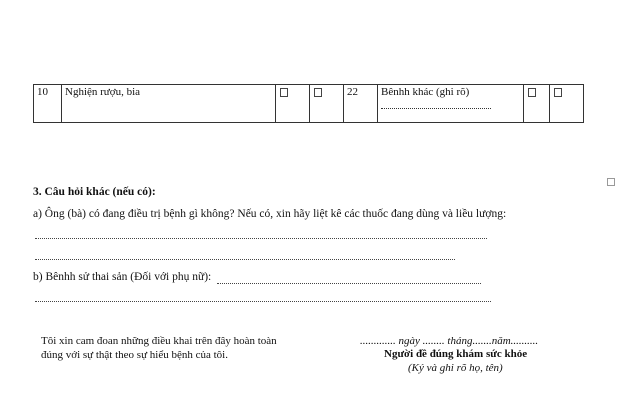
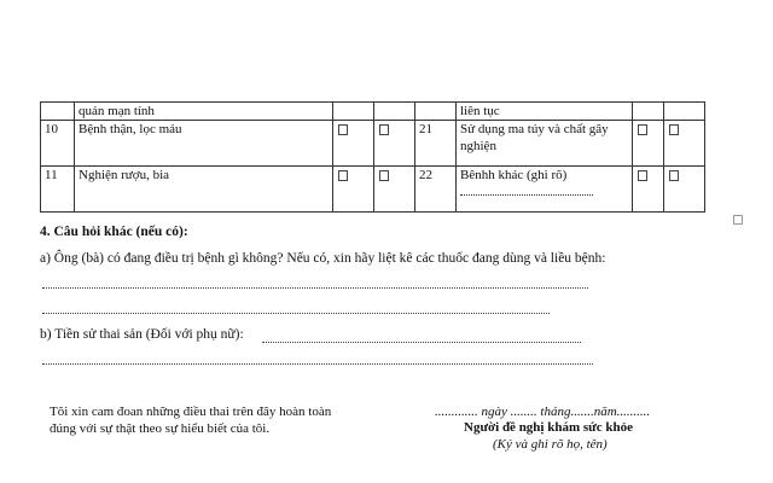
+ 	quản mạn tính				liên tục
+ 10	Bệnh thận, lọc máu			21	Sử dụng ma túy và chất gây nghiện
- 10	Nghiện rượu, bia			22	Bênhh khác (ghi rõ)
+ 11	Nghiện rượu, bia			22	Bênhh khác (ghi rõ)
- 3. Câu hỏi khác (nếu có):
+ 4. Câu hỏi khác (nếu có):
- a) Ông (bà) có đang điều trị bệnh gì không? Nếu có, xin hãy liệt kê các thuốc đang dùng và liều lượng:
+ a) Ông (bà) có đang điều trị bệnh gì không? Nếu có, xin hãy liệt kê các thuốc đang dùng và liều bệnh:
- b) Bênhh sử thai sản (Đối với phụ nữ):
+ b) Tiền sử thai sản (Đối với phụ nữ):
- Tôi xin cam đoan những điều khai trên đây hoàn toàn
+ Tôi xin cam đoan những điều thai trên đây hoàn toàn
- đúng với sự thật theo sự hiểu bệnh của tôi.
+ đúng với sự thật theo sự hiểu biết của tôi.
  ............. ngày ........ tháng.......năm..........
- Người đề đúng khám sức khỏe
+ Người đề nghị khám sức khỏe
  (Ký và ghi rõ họ, tên)
